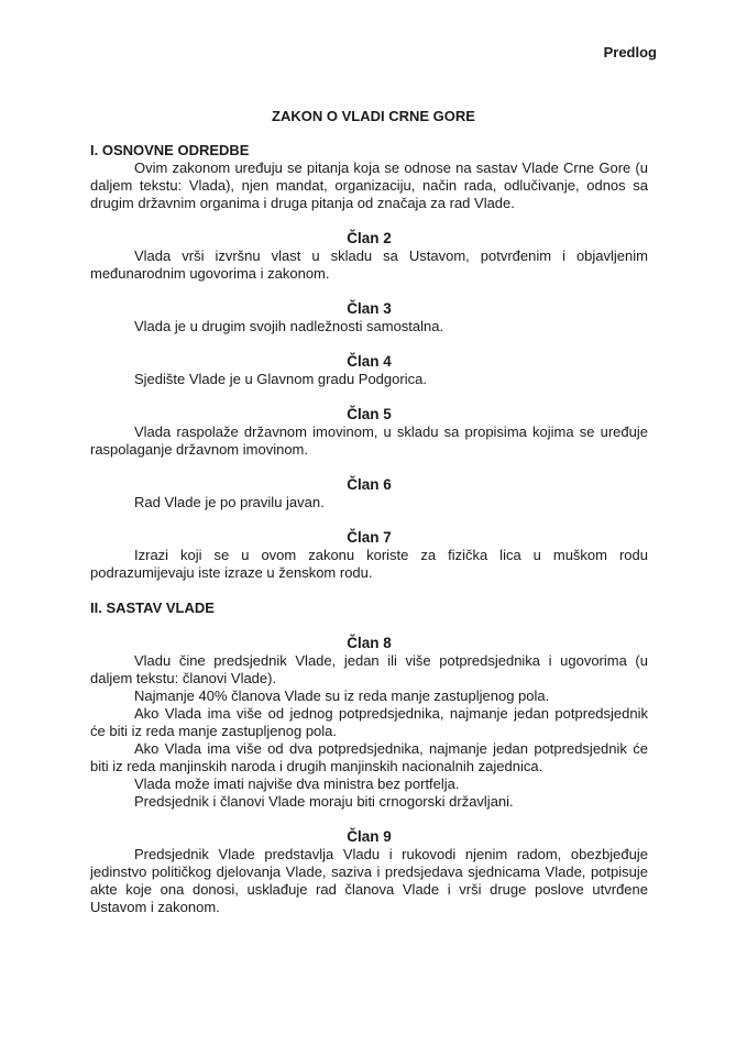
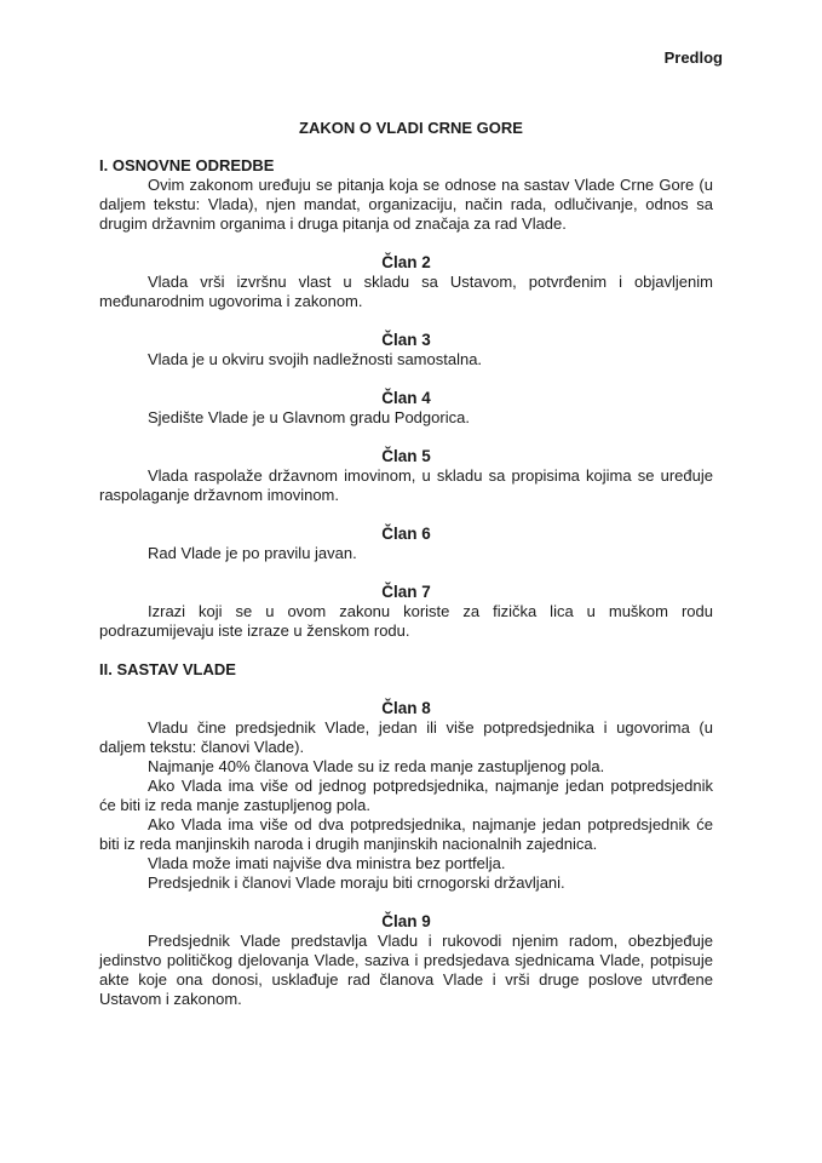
  Predlog
  ZAKON O VLADI CRNE GORE
  I. OSNOVNE ODREDBE
  Ovim zakonom uređuju se pitanja koja se odnose na sastav Vlade Crne Gore (u daljem tekstu: Vlada), njen mandat, organizaciju, način rada, odlučivanje, odnos sa drugim državnim organima i druga pitanja od značaja za rad Vlade.
  Član 2
  Vlada vrši izvršnu vlast u skladu sa Ustavom, potvrđenim i objavljenim međunarodnim ugovorima i zakonom.
  Član 3
- Vlada je u drugim svojih nadležnosti samostalna.
+ Vlada je u okviru svojih nadležnosti samostalna.
  Član 4
  Sjedište Vlade je u Glavnom gradu Podgorica.
  Član 5
  Vlada raspolaže državnom imovinom, u skladu sa propisima kojima se uređuje raspolaganje državnom imovinom.
  Član 6
  Rad Vlade je po pravilu javan.
  Član 7
  Izrazi koji se u ovom zakonu koriste za fizička lica u muškom rodu podrazumijevaju iste izraze u ženskom rodu.
  II. SASTAV VLADE
  Član 8
  Vladu čine predsjednik Vlade, jedan ili više potpredsjednika i ugovorima (u daljem tekstu: članovi Vlade).
  Najmanje 40% članova Vlade su iz reda manje zastupljenog pola.
  Ako Vlada ima više od jednog potpredsjednika, najmanje jedan potpredsjednik će biti iz reda manje zastupljenog pola.
  Ako Vlada ima više od dva potpredsjednika, najmanje jedan potpredsjednik će biti iz reda manjinskih naroda i drugih manjinskih nacionalnih zajednica.
  Vlada može imati najviše dva ministra bez portfelja.
  Predsjednik i članovi Vlade moraju biti crnogorski državljani.
  Član 9
  Predsjednik Vlade predstavlja Vladu i rukovodi njenim radom, obezbjeđuje jedinstvo političkog djelovanja Vlade, saziva i predsjedava sjednicama Vlade, potpisuje akte koje ona donosi, usklađuje rad članova Vlade i vrši druge poslove utvrđene Ustavom i zakonom.
